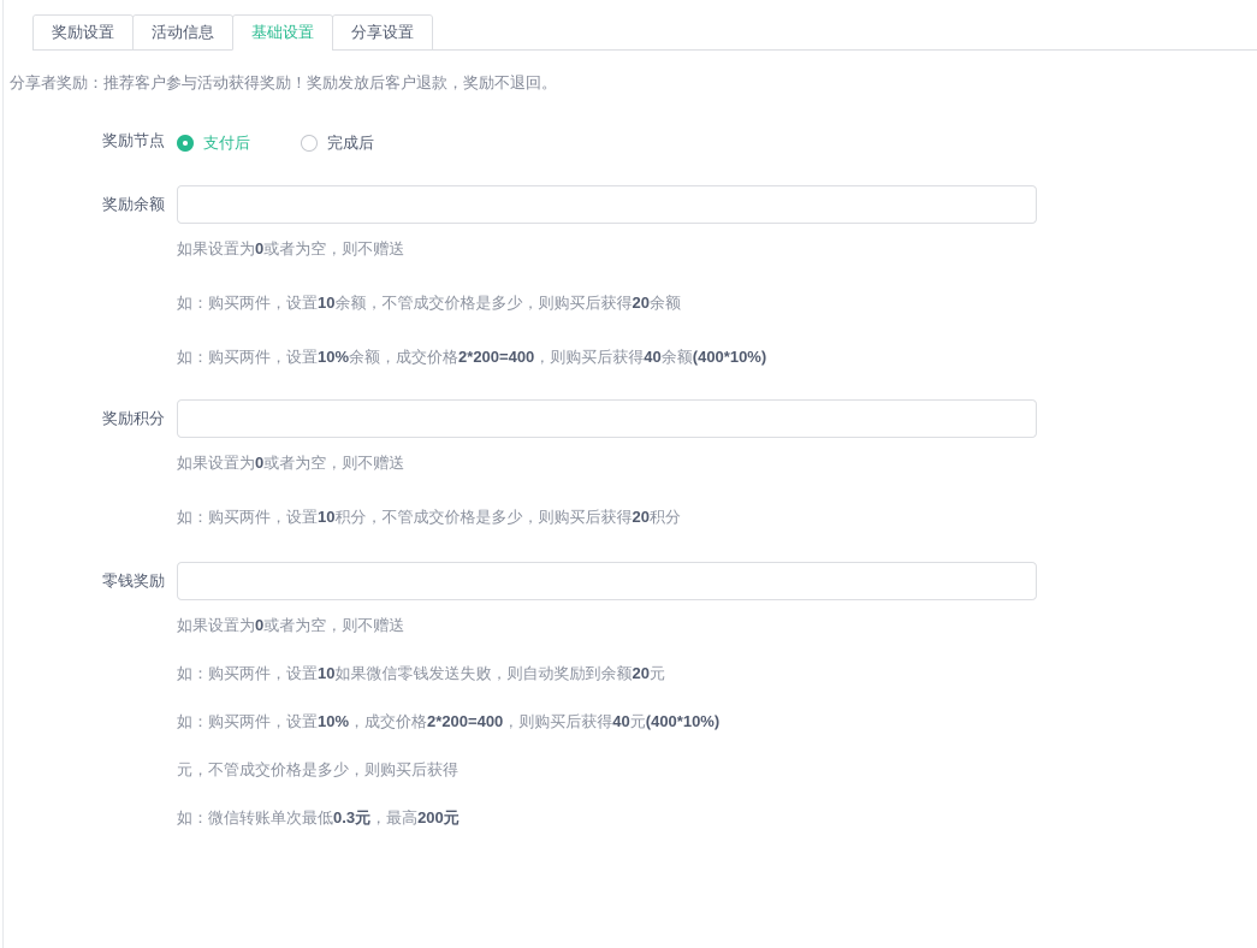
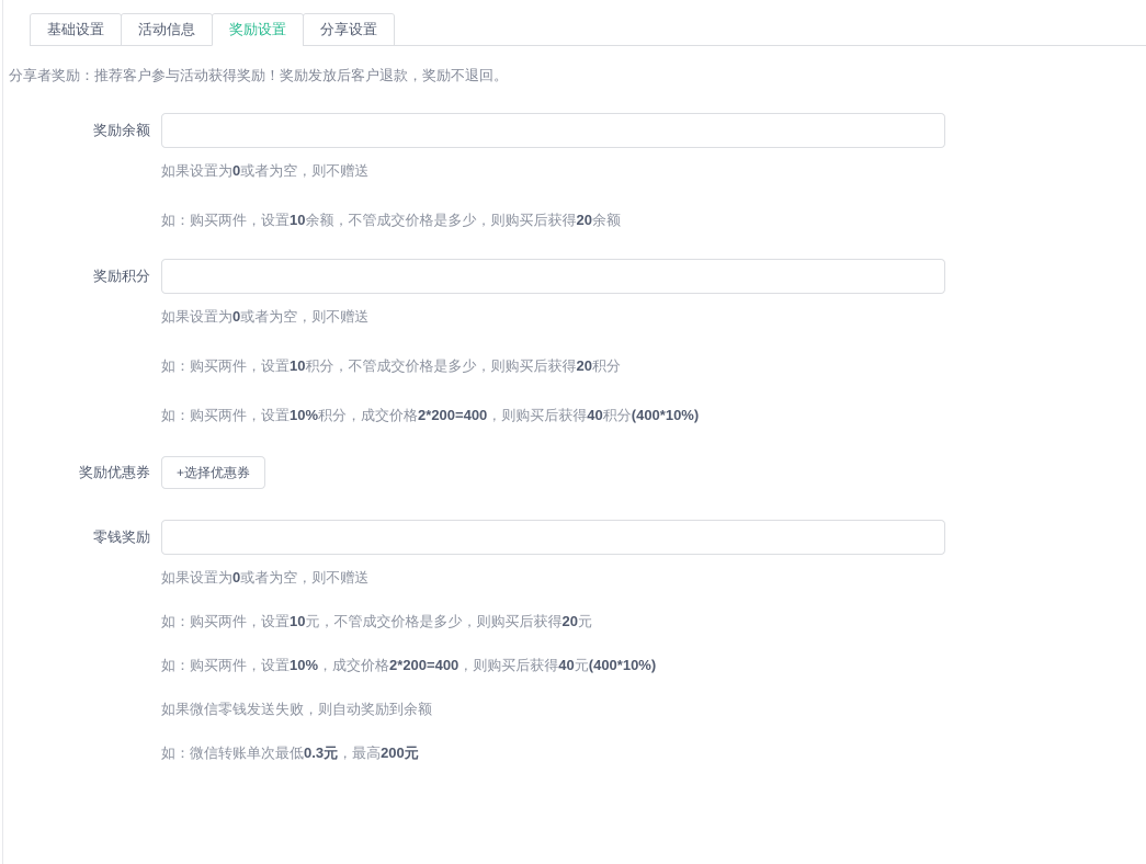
- 奖励设置
+ 基础设置
  活动信息
- 基础设置
+ 奖励设置
  分享设置
  分享者奖励：推荐客户参与活动获得奖励！奖励发放后客户退款，奖励不退回。
- 奖励节点
- 支付后
- 完成后
  奖励余额
  如果设置为0或者为空，则不赠送
  如：购买两件，设置10余额，不管成交价格是多少，则购买后获得20余额
- 如：购买两件，设置10%余额，成交价格2*200=400，则购买后获得40余额(400*10%)
  奖励积分
  如果设置为0或者为空，则不赠送
  如：购买两件，设置10积分，不管成交价格是多少，则购买后获得20积分
+ 如：购买两件，设置10%积分，成交价格2*200=400，则购买后获得40积分(400*10%)
+ 奖励优惠券
+ +选择优惠券
  零钱奖励
  如果设置为0或者为空，则不赠送
- 如：购买两件，设置10如果微信零钱发送失败，则自动奖励到余额20元
+ 如：购买两件，设置10元，不管成交价格是多少，则购买后获得20元
  如：购买两件，设置10%，成交价格2*200=400，则购买后获得40元(400*10%)
- 元，不管成交价格是多少，则购买后获得
+ 如果微信零钱发送失败，则自动奖励到余额
  如：微信转账单次最低0.3元，最高200元
